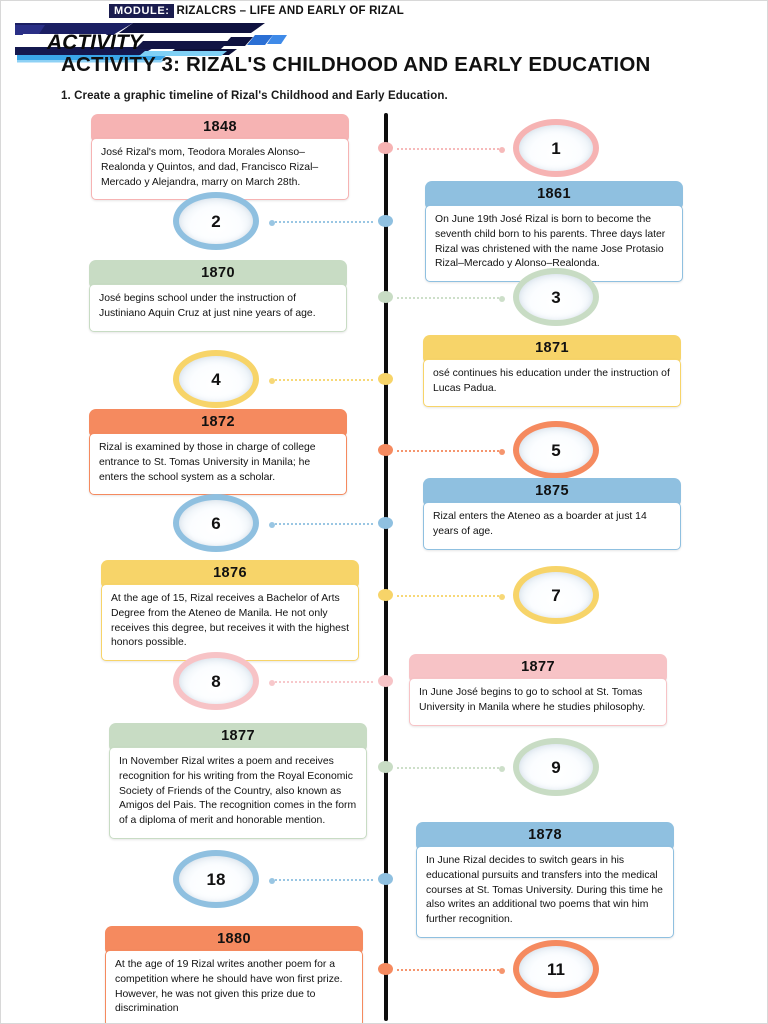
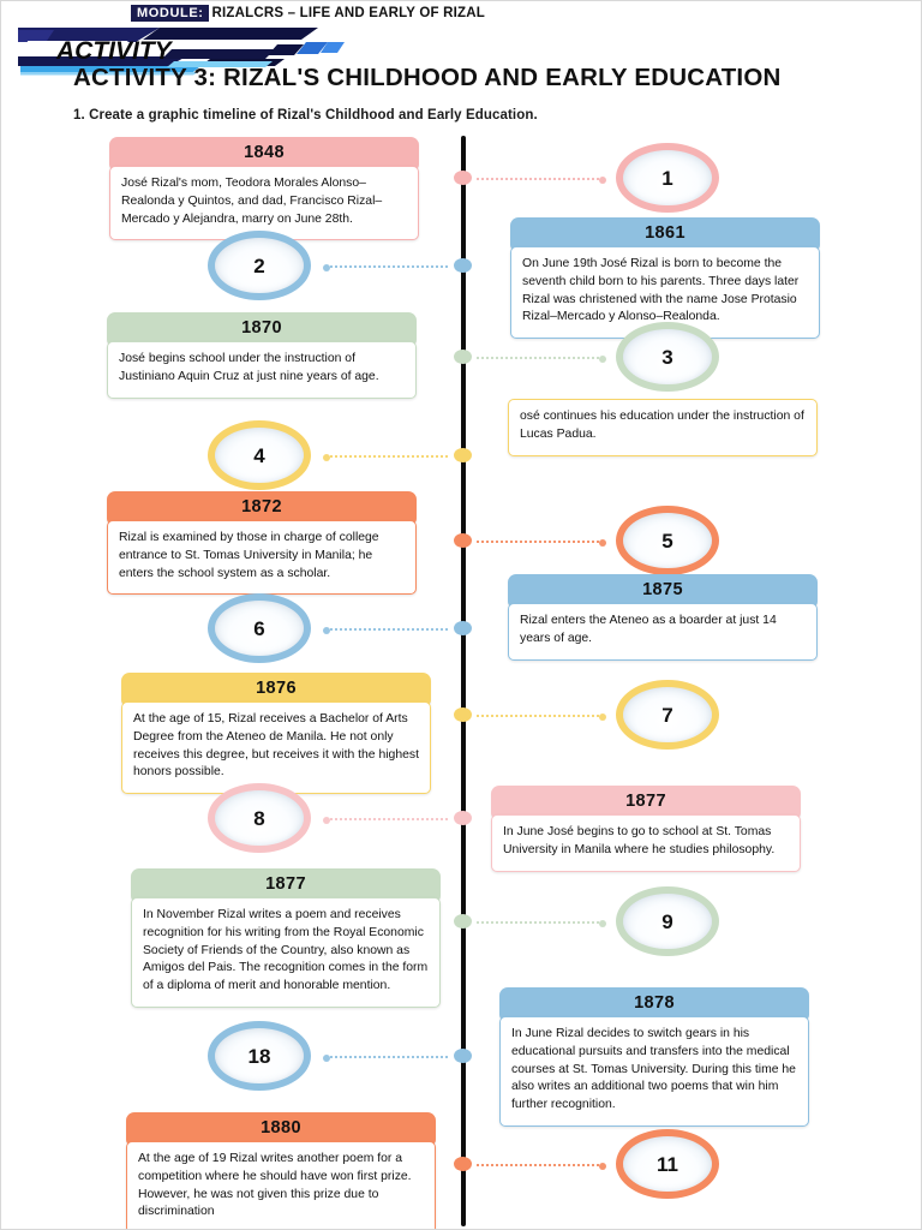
  MODULE: RIZALCRS – LIFE AND EARLY OF RIZAL
  ACTIVITY
  ACTIVITY 3: RIZAL'S CHILDHOOD AND EARLY EDUCATION
  1. Create a graphic timeline of Rizal's Childhood and Early Education.
  1848
- José Rizal's mom, Teodora Morales Alonso–Realonda y Quintos, and dad, Francisco Rizal–Mercado y Alejandra, marry on March 28th.
+ José Rizal's mom, Teodora Morales Alonso–Realonda y Quintos, and dad, Francisco Rizal–Mercado y Alejandra, marry on June 28th.
  1
  1861
  On June 19th José Rizal is born to become the seventh child born to his parents. Three days later Rizal was christened with the name Jose Protasio Rizal–Mercado y Alonso–Realonda.
  2
  1870
  José begins school under the instruction of Justiniano Aquin Cruz at just nine years of age.
  3
- 1871
  osé continues his education under the instruction of Lucas Padua.
  4
  1872
  Rizal is examined by those in charge of college entrance to St. Tomas University in Manila; he enters the school system as a scholar.
  5
  1875
  Rizal enters the Ateneo as a boarder at just 14 years of age.
  6
  1876
  At the age of 15, Rizal receives a Bachelor of Arts Degree from the Ateneo de Manila. He not only receives this degree, but receives it with the highest honors possible.
  7
  1877
  In June José begins to go to school at St. Tomas University in Manila where he studies philosophy.
  8
  1877
  In November Rizal writes a poem and receives recognition for his writing from the Royal Economic Society of Friends of the Country, also known as Amigos del Pais. The recognition comes in the form of a diploma of merit and honorable mention.
  9
  1878
  In June Rizal decides to switch gears in his educational pursuits and transfers into the medical courses at St. Tomas University. During this time he also writes an additional two poems that win him further recognition.
  18
  1880
  At the age of 19 Rizal writes another poem for a competition where he should have won first prize. However, he was not given this prize due to discrimination
  11
